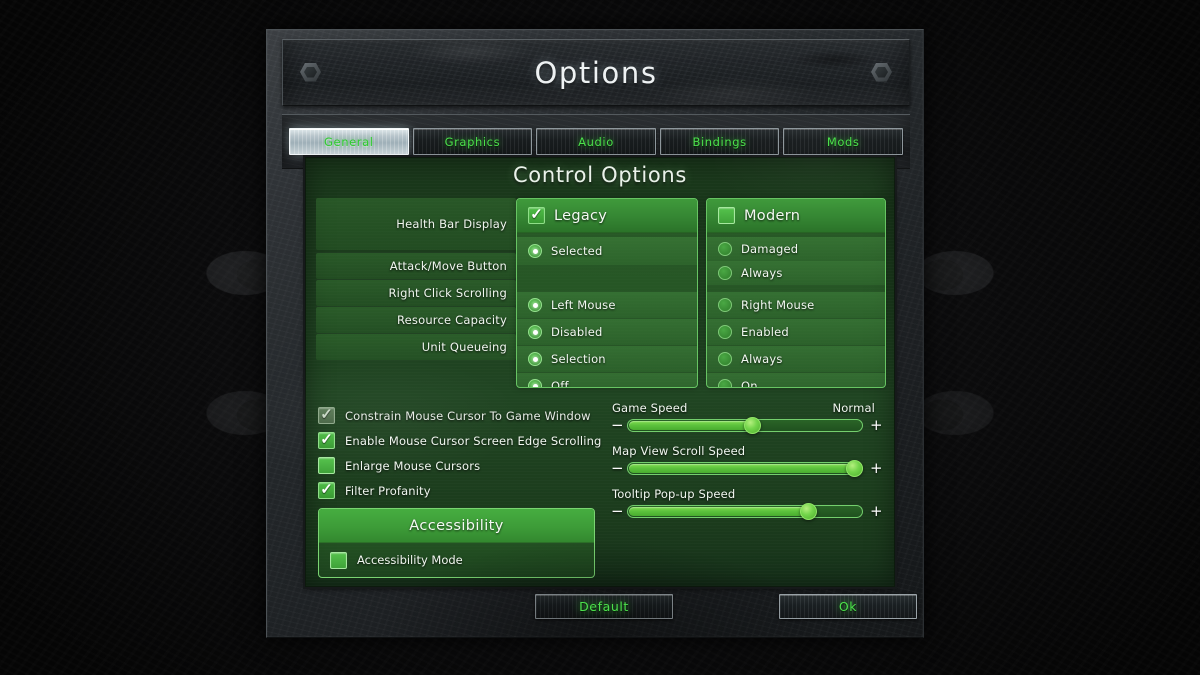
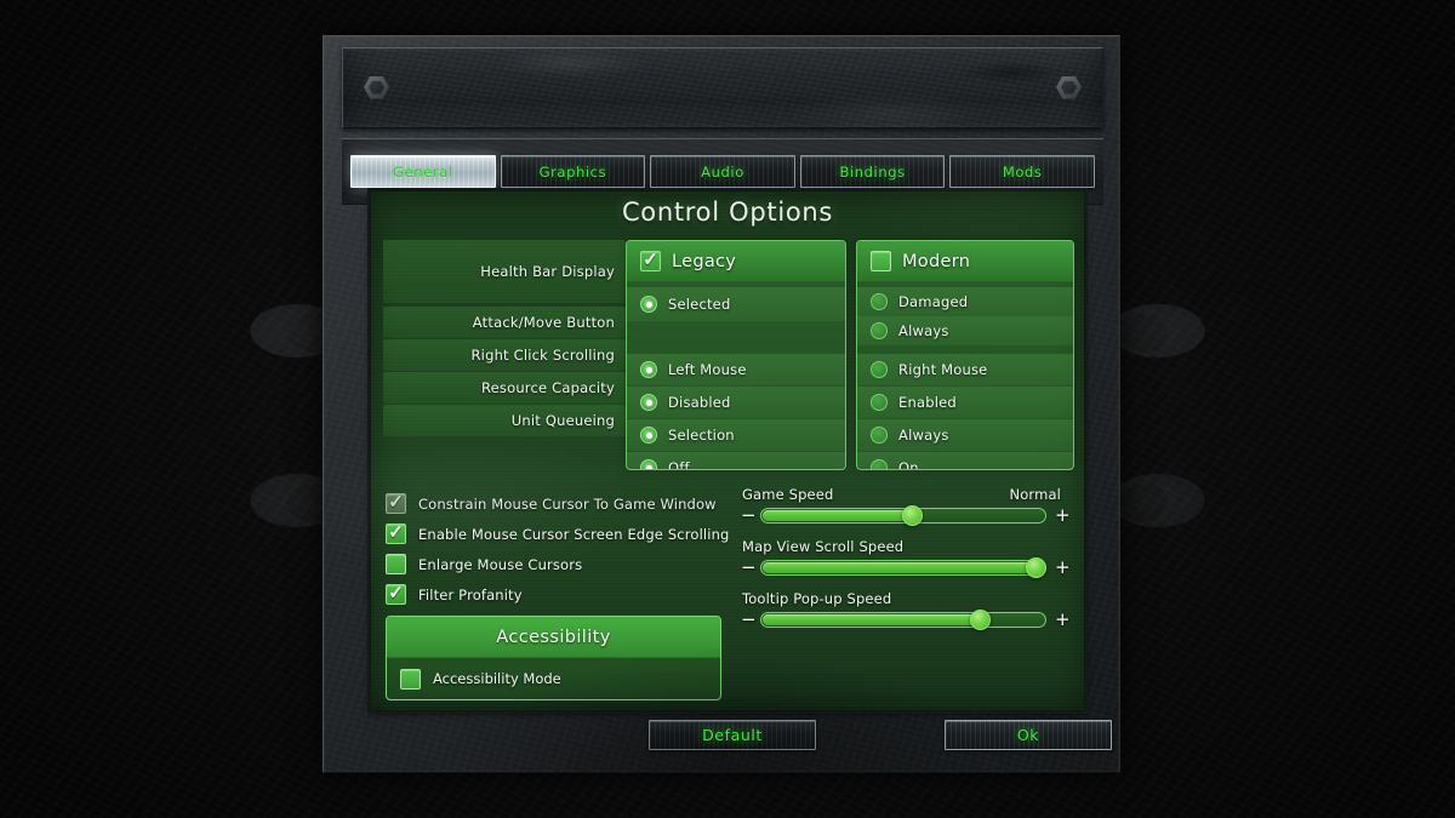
- Options
  General
  Graphics
  Audio
  Bindings
  Mods
  Default
  Ok
